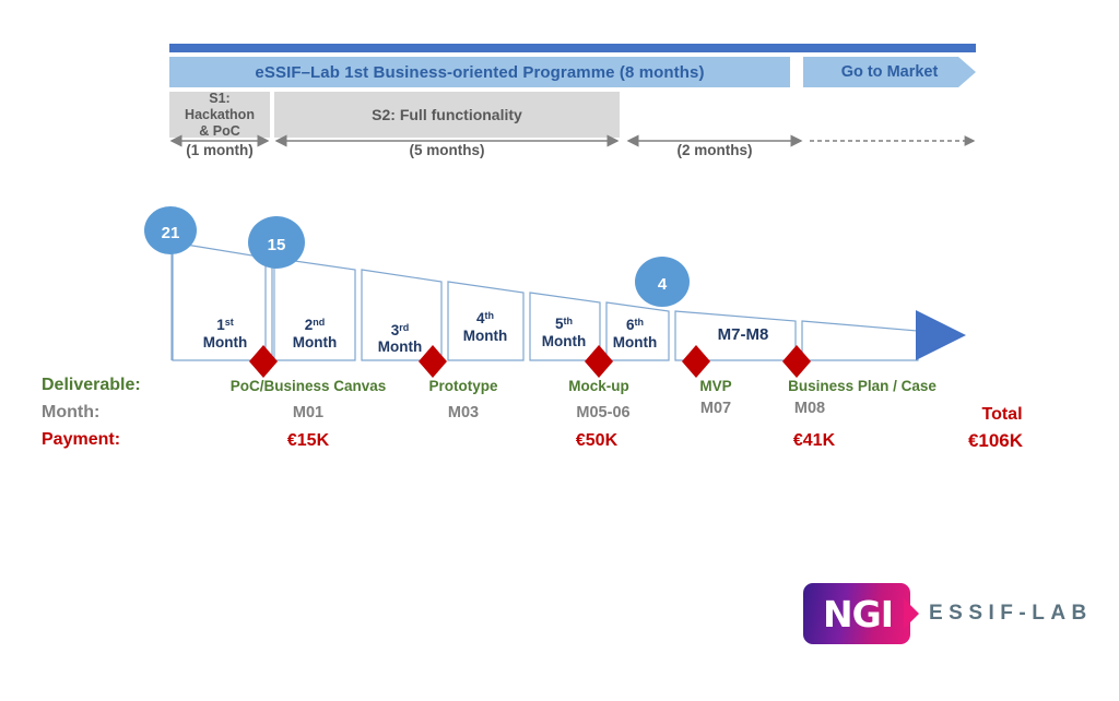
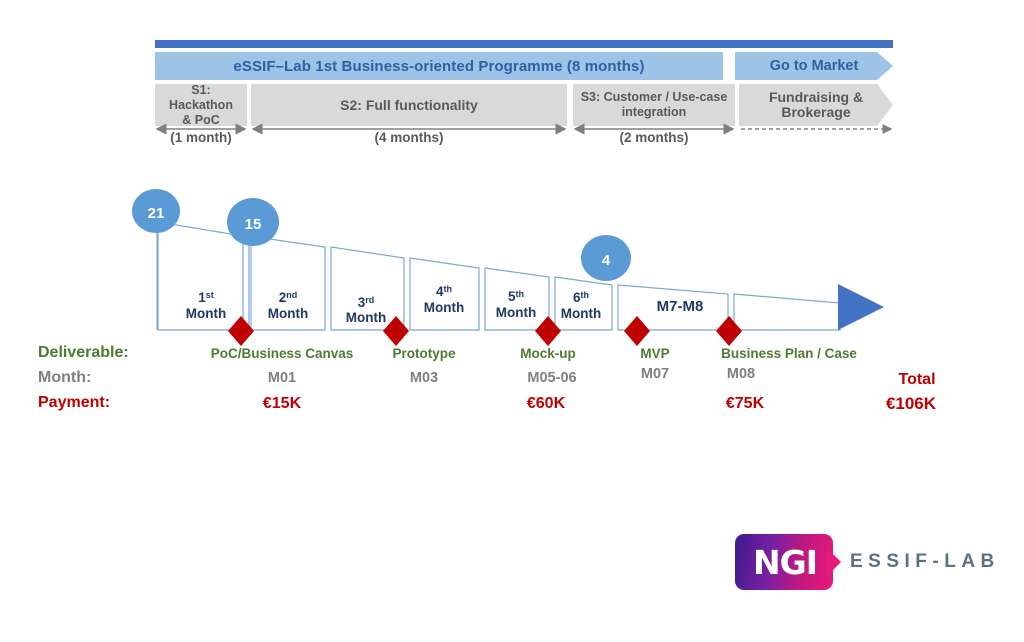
  eSSIF–Lab 1st Business-oriented Programme (8 months)
  Go to Market
  S1:
  Hackathon
  & PoC
  S2: Full functionality
+ S3: Customer / Use-case integration
+ Fundraising &
+ Brokerage
  (1 month)
- (5 months)
+ (4 months)
  (2 months)
  21
  15
  4
  1st
  Month
  2nd
  Month
  3rd
  Month
  4th
  Month
  5th
  Month
  6th
  Month
  M7-M8
  Deliverable:
  Month:
  Payment:
  PoC/Business Canvas
  M01
  €15K
  Prototype
  M03
  Mock-up
  M05-06
- €50K
+ €60K
  MVP
  M07
  Business Plan / Case
  M08
- €41K
+ €75K
  Total
  €106K
  NGI
  ESSIF-LAB
